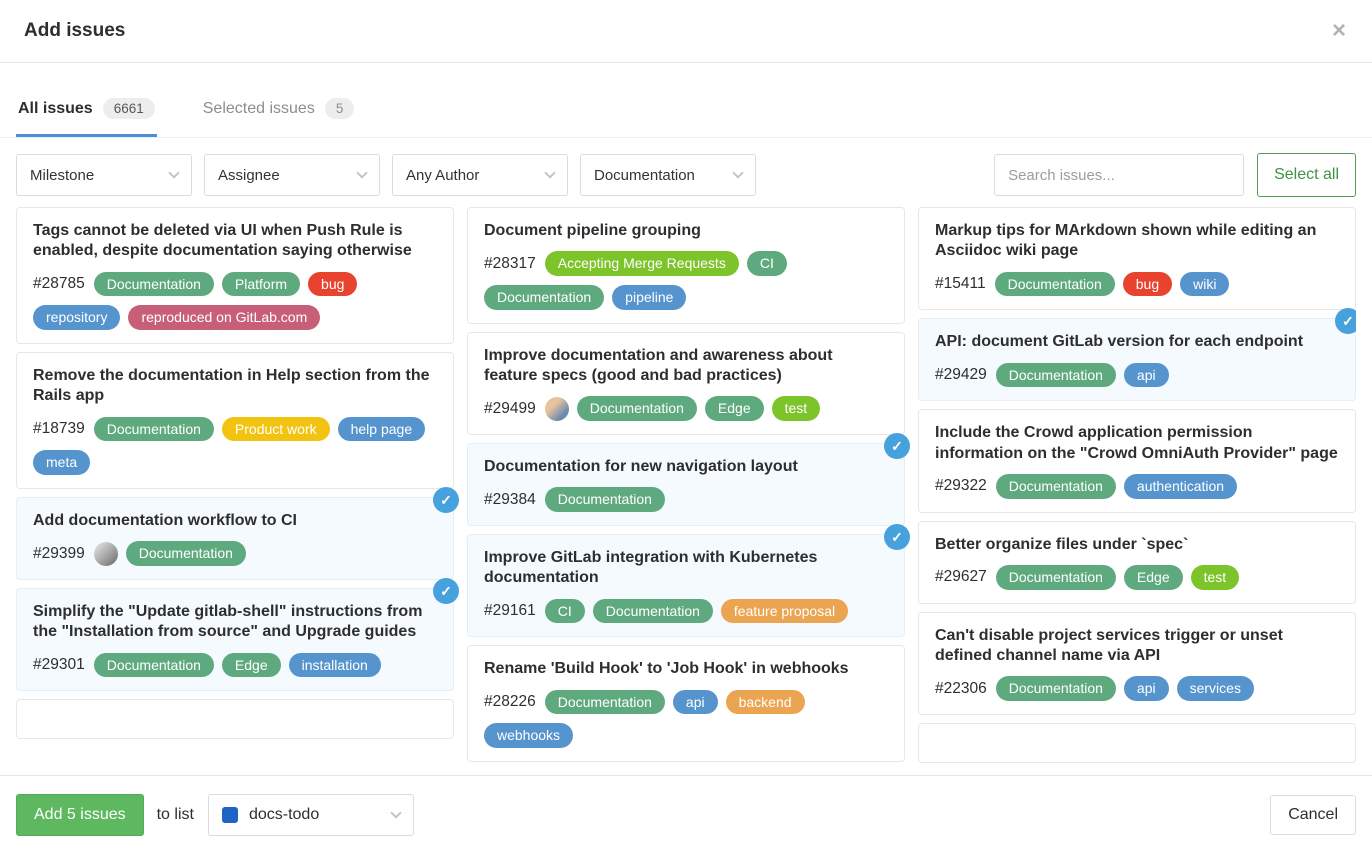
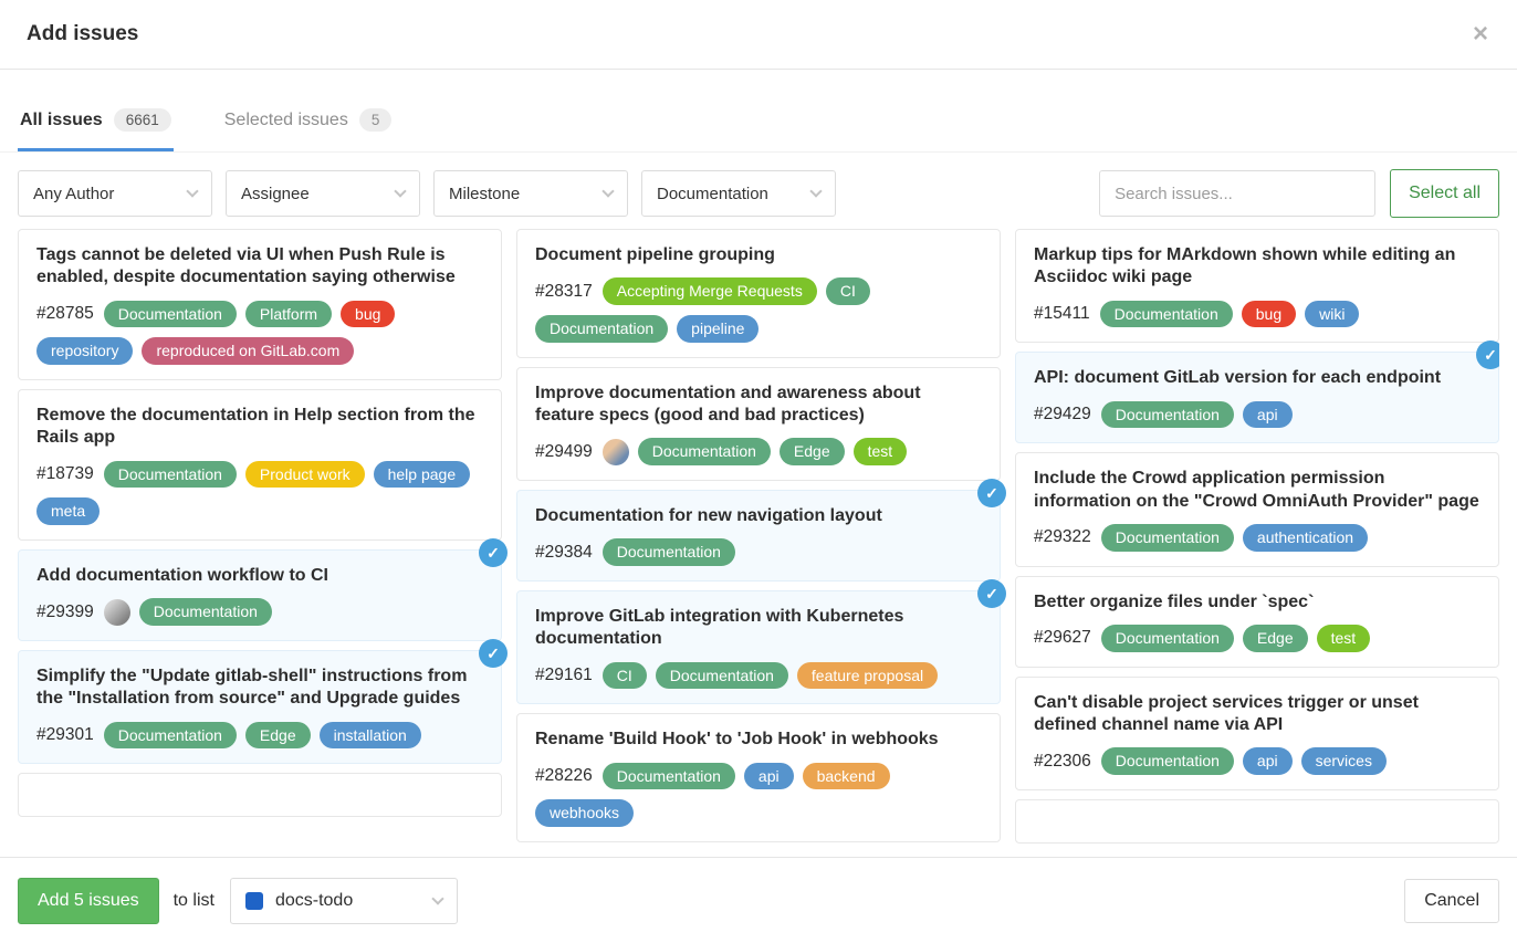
  Add issues
  ×
  All issues
  6661
  Selected issues
  5
- Milestone
+ Any Author
  Assignee
- Any Author
+ Milestone
  Documentation
  Search issues...
  Select all
  Tags cannot be deleted via UI when Push Rule is enabled, despite documentation saying otherwise
  #28785
  Documentation
  Platform
  bug
  repository
  reproduced on GitLab.com
  Remove the documentation in Help section from the Rails app
  #18739
  Documentation
  Product work
  help page
  meta
  ✓
  Add documentation workflow to CI
  #29399
  Documentation
  ✓
  Simplify the "Update gitlab-shell" instructions from the "Installation from source" and Upgrade guides
  #29301
  Documentation
  Edge
  installation
  Document pipeline grouping
  #28317
  Accepting Merge Requests
  CI
  Documentation
  pipeline
  Improve documentation and awareness about feature specs (good and bad practices)
  #29499
  Documentation
  Edge
  test
  ✓
  Documentation for new navigation layout
  #29384
  Documentation
  ✓
  Improve GitLab integration with Kubernetes documentation
  #29161
  CI
  Documentation
  feature proposal
  Rename 'Build Hook' to 'Job Hook' in webhooks
  #28226
  Documentation
  api
  backend
  webhooks
  Markup tips for MArkdown shown while editing an Asciidoc wiki page
  #15411
  Documentation
  bug
  wiki
  ✓
  API: document GitLab version for each endpoint
  #29429
  Documentation
  api
  Include the Crowd application permission information on the "Crowd OmniAuth Provider" page
  #29322
  Documentation
  authentication
  Better organize files under `spec`
  #29627
  Documentation
  Edge
  test
  Can't disable project services trigger or unset defined channel name via API
  #22306
  Documentation
  api
  services
  Add 5 issues
  to list
  docs-todo
  Cancel
